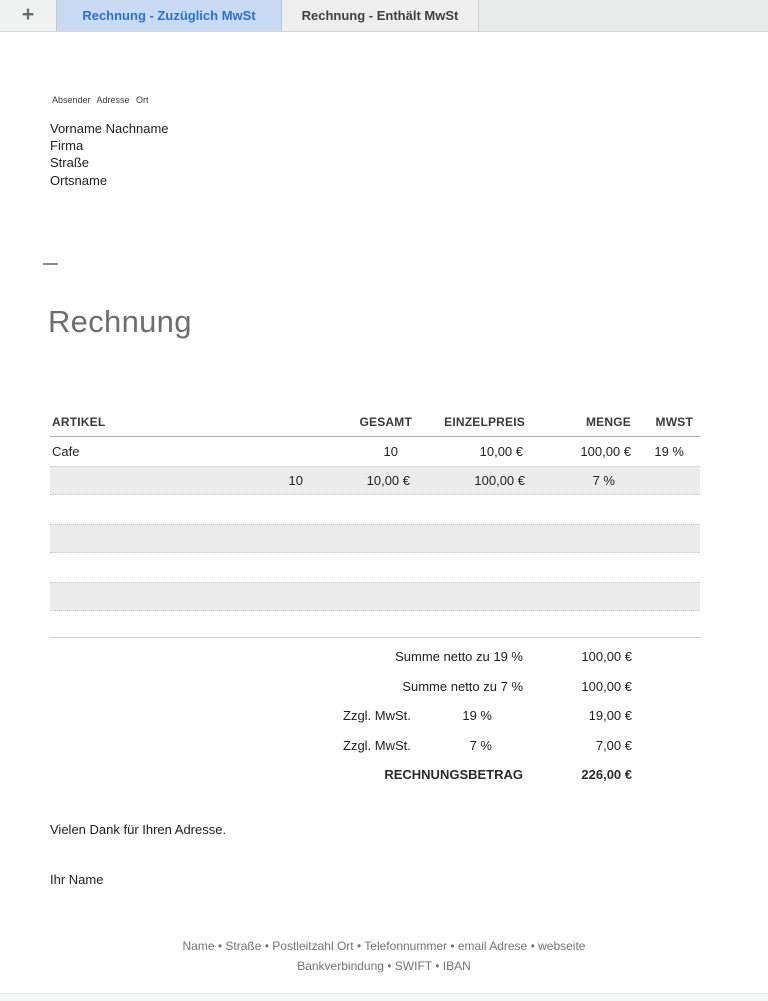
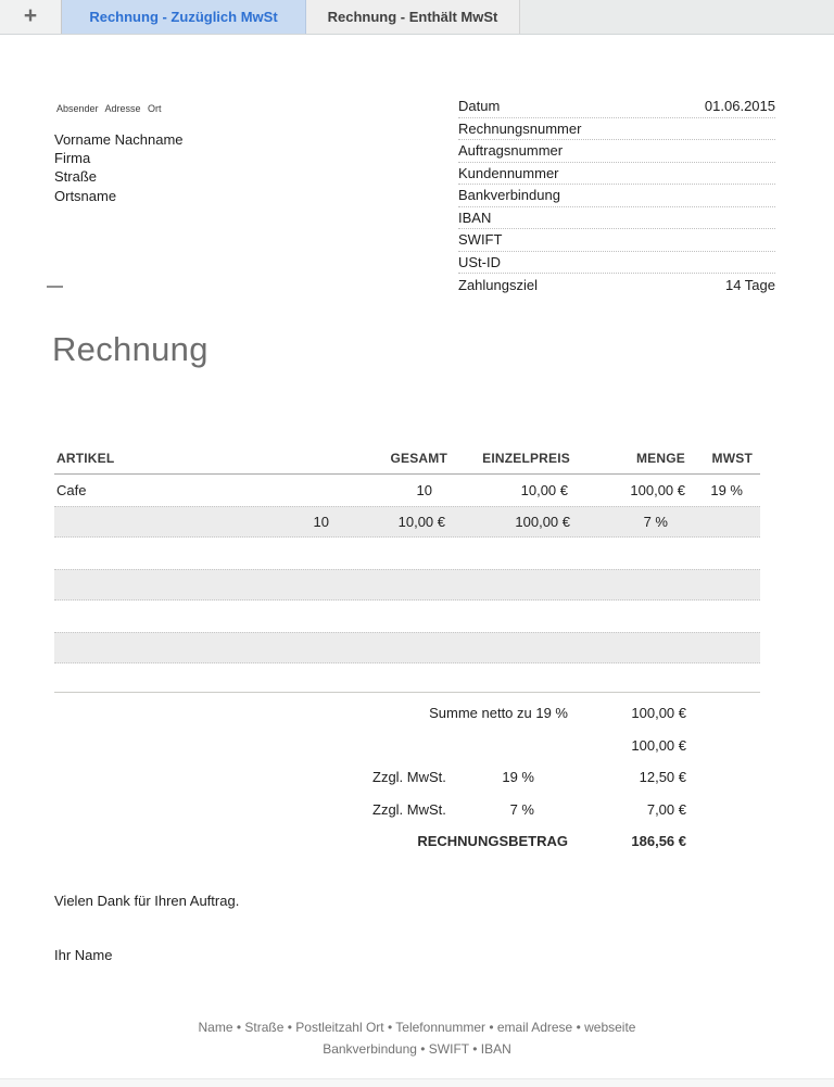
  +
  Rechnung - Zuzüglich MwSt
  Rechnung - Enthält MwSt
  Absender Adresse Ort
  Vorname Nachname
  Firma
  Straße
  Ortsname
+ Datum
+ 01.06.2015
+ Rechnungsnummer
+ Auftragsnummer
+ Kundennummer
+ Bankverbindung
+ IBAN
+ SWIFT
+ USt-ID
+ Zahlungsziel
+ 14 Tage
  Rechnung
  ARTIKEL
  GESAMT
  EINZELPREIS
  MENGE
  MWST
  Cafe
  10
  10,00 €
  100,00 €
  19 %
  10
  10,00 €
  100,00 €
  7 %
  Summe netto zu 19 %
  100,00 €
- Summe netto zu 7 %
  100,00 €
  Zzgl. MwSt.
  19 %
- 19,00 €
+ 12,50 €
  Zzgl. MwSt.
  7 %
  7,00 €
  RECHNUNGSBETRAG
- 226,00 €
+ 186,56 €
- Vielen Dank für Ihren Adresse.
+ Vielen Dank für Ihren Auftrag.
  Ihr Name
  Name • Straße • Postleitzahl Ort • Telefonnummer • email Adrese • webseite
  Bankverbindung • SWIFT • IBAN
